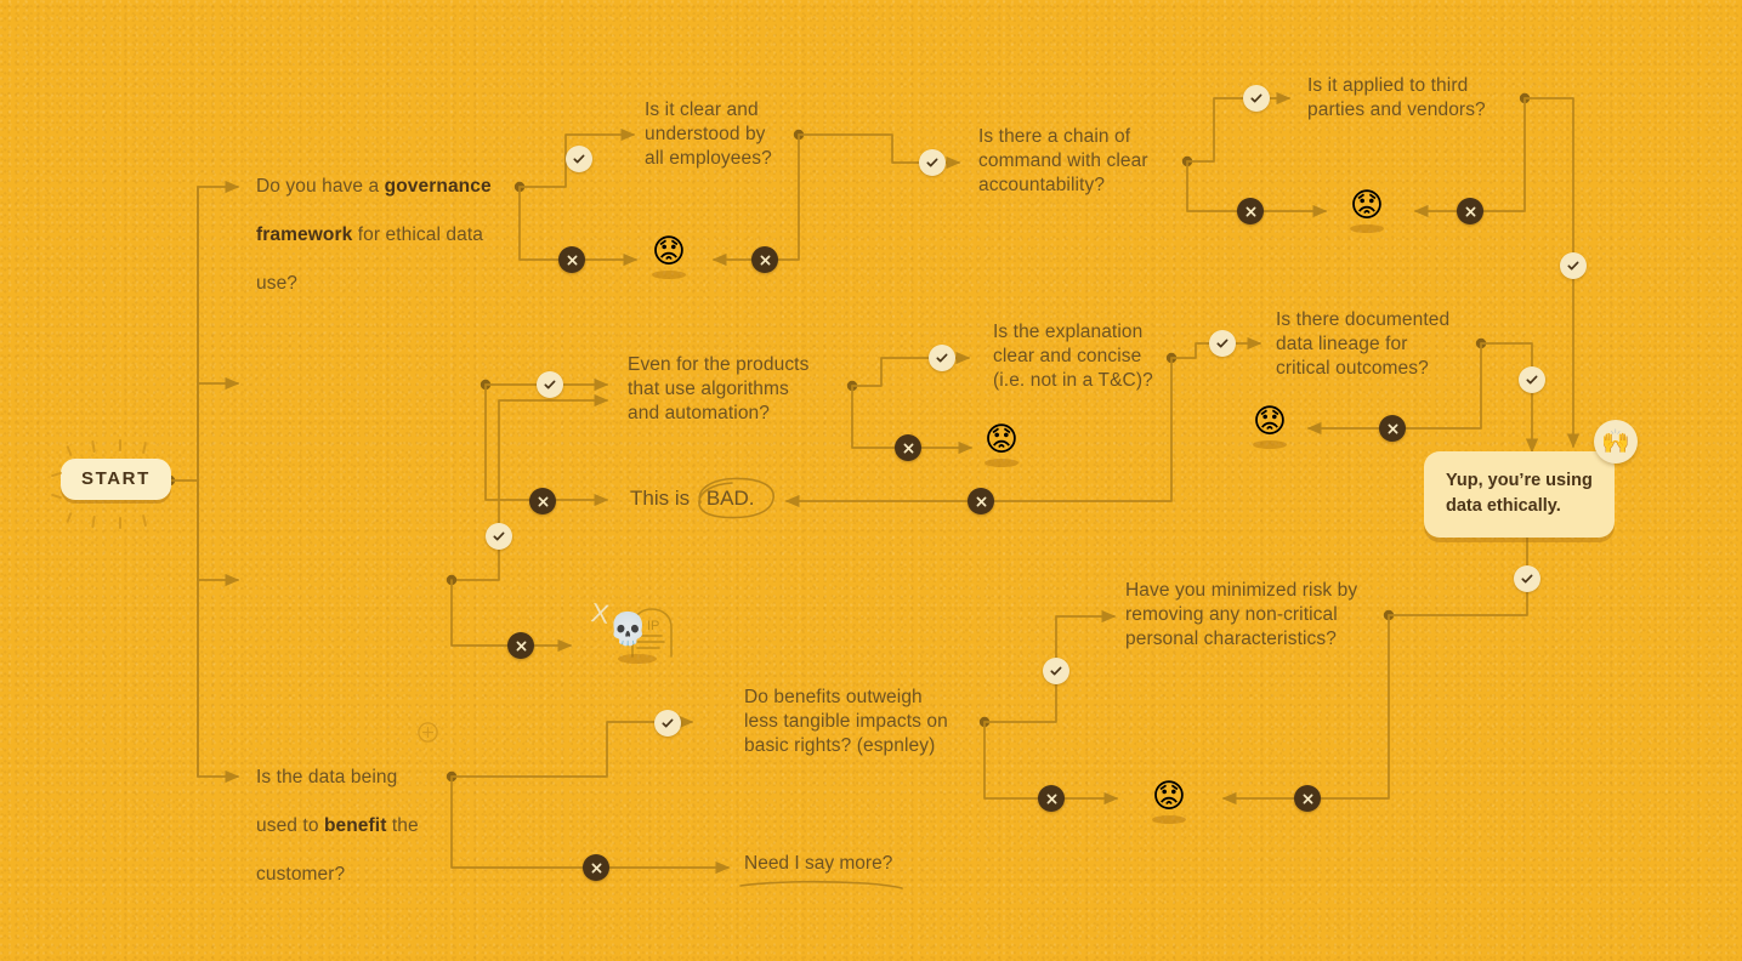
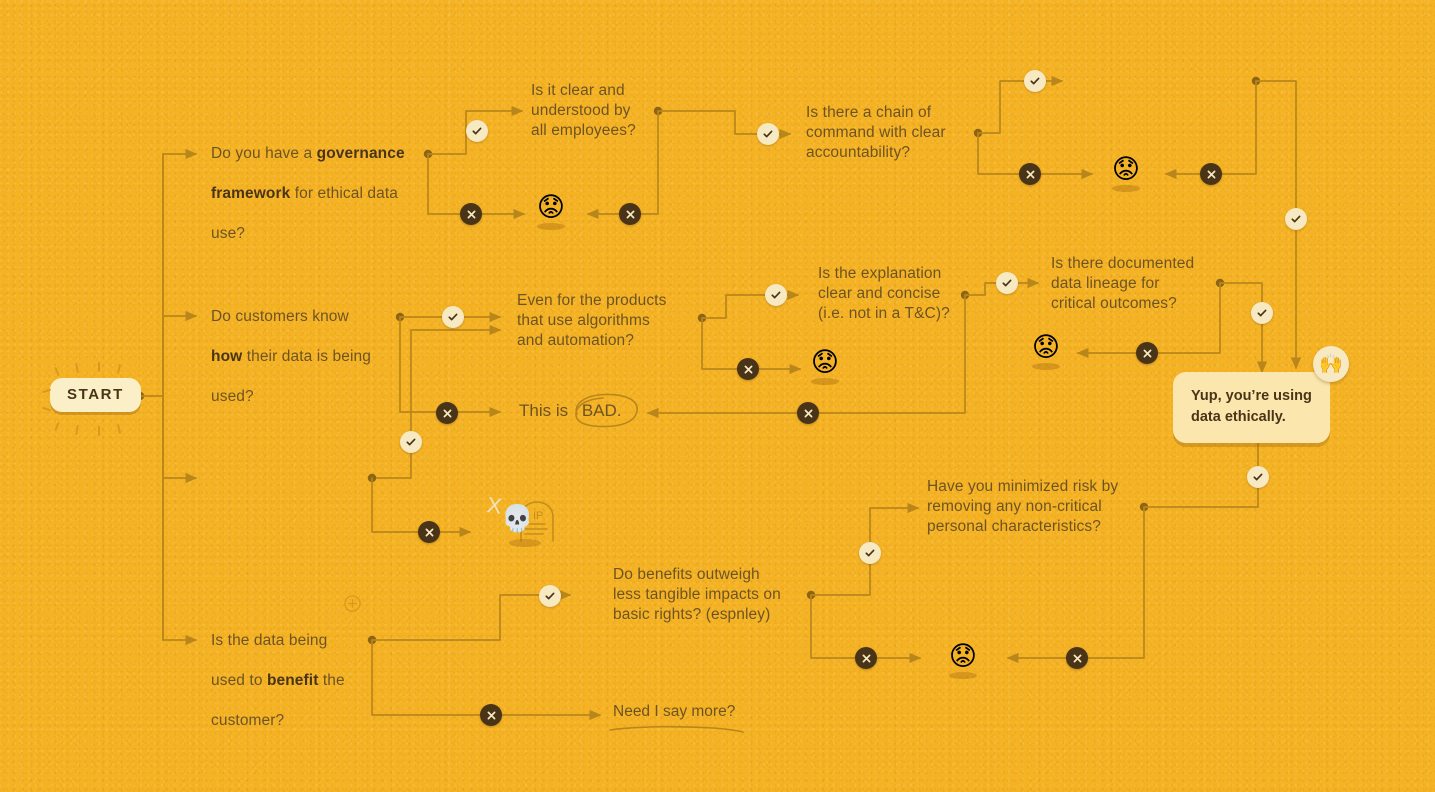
  START
  Do you have a governance
  framework for ethical data
  use?
  Is it clear and
  understood by
  all employees?
  😟
  Is there a chain of
  command with clear
  accountability?
- Is it applied to third
- parties and vendors?
  😟
+ Do customers know
+ how their data is being
+ used?
  Even for the products
  that use algorithms
  and automation?
  This is BAD.
  Is the explanation
  clear and concise
  (i.e. not in a T&C)?
  😟
  Is there documented
  data lineage for
  critical outcomes?
  😟
  Yup, you’re using
  data ethically.
  🙌
  IP
  💀
  Is the data being
  used to benefit the
  customer?
  Do benefits outweigh
  less tangible impacts on
  basic rights? (espnley)
  Need I say more?
  Have you minimized risk by
  removing any non-critical
  personal characteristics?
  😟
